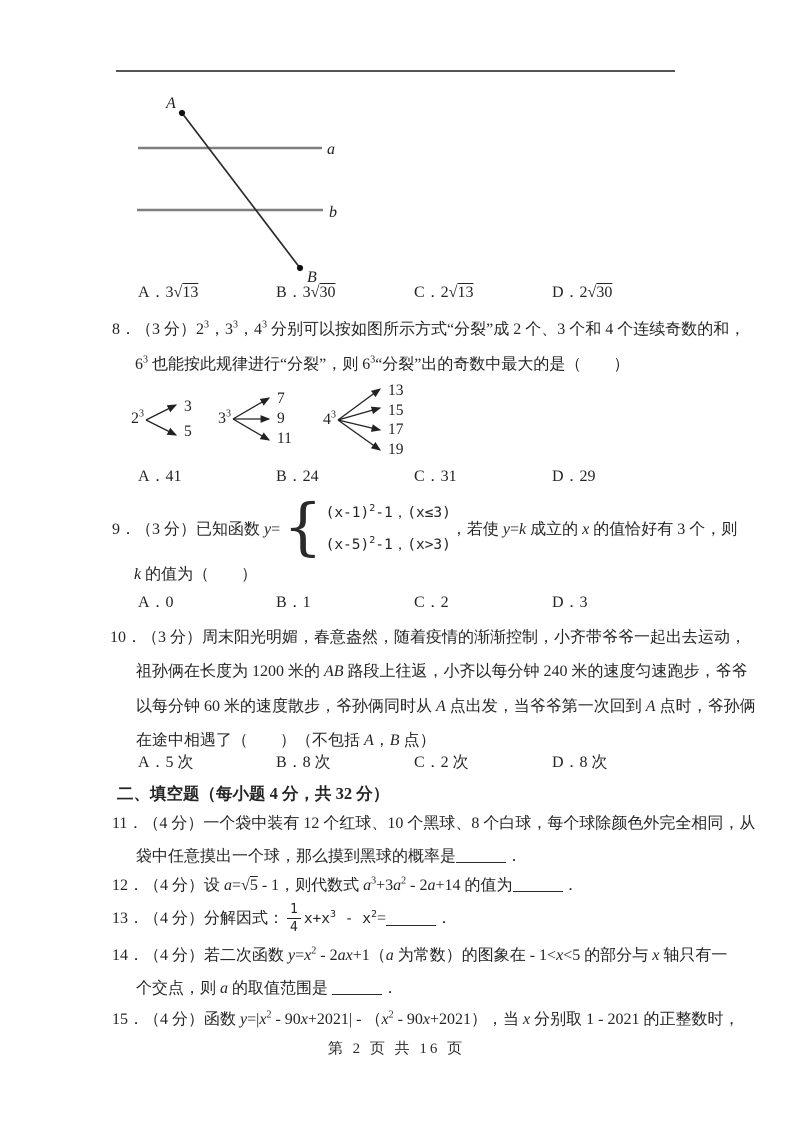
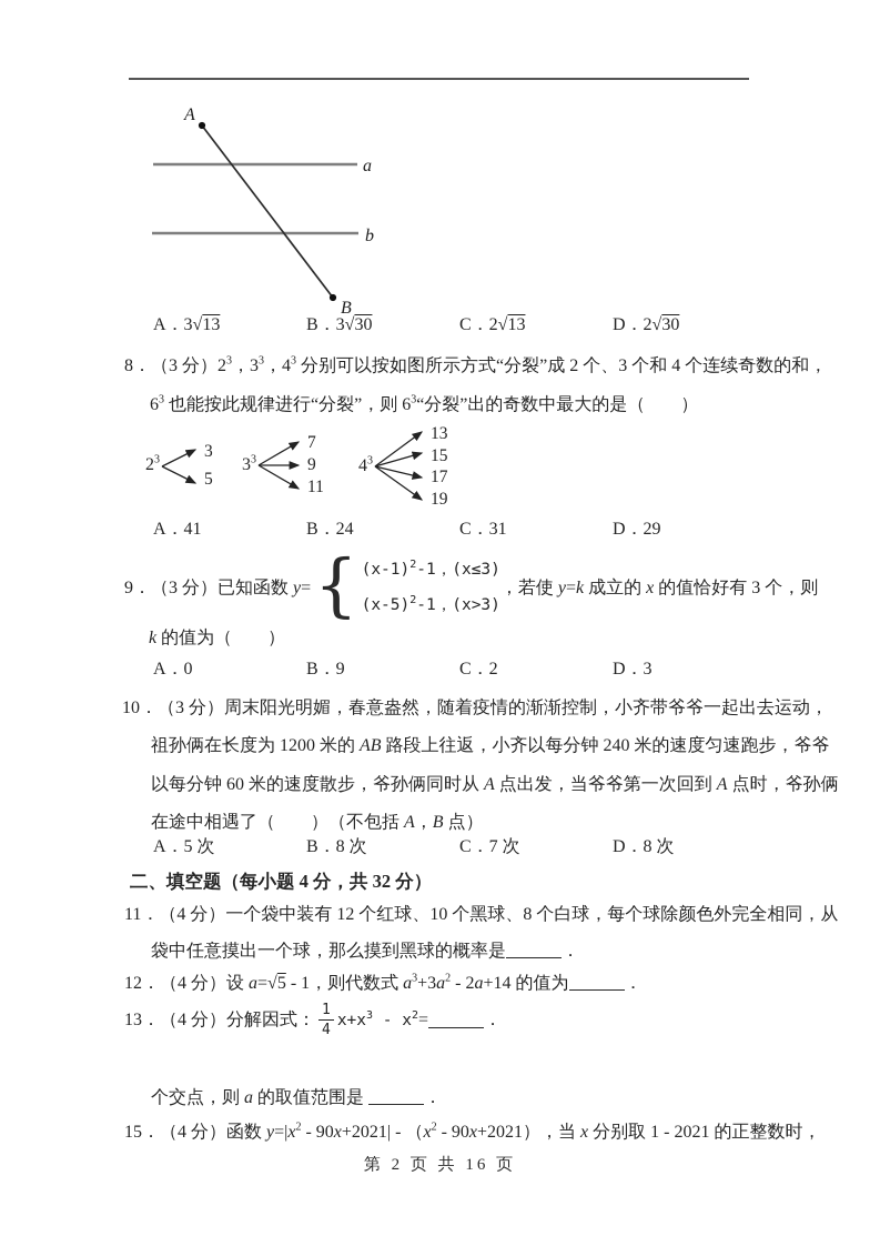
  A
  B
  a
  b
  A．3√13
  B．3√30
  C．2√13
  D．2√30
  8．（3 分）23，33，43 分别可以按如图所示方式“分裂”成 2 个、3 个和 4 个连续奇数的和，
  63 也能按此规律进行“分裂”，则 63“分裂”出的奇数中最大的是（ ）
  23
  3
  5
  33
  7
  9
  11
  43
  13
  15
  17
  19
  A．41
  B．24
  C．31
  D．29
  9．（3 分）已知函数 y=
  {
  (x-1)2-1，(x≤3)
  (x-5)2-1，(x>3)
  ，若使 y=k 成立的 x 的值恰好有 3 个，则
  k 的值为（ ）
  A．0
- B．1
+ B．9
  C．2
  D．3
  10．（3 分）周末阳光明媚，春意盎然，随着疫情的渐渐控制，小齐带爷爷一起出去运动，
  祖孙俩在长度为 1200 米的 AB 路段上往返，小齐以每分钟 240 米的速度匀速跑步，爷爷
  以每分钟 60 米的速度散步，爷孙俩同时从 A 点出发，当爷爷第一次回到 A 点时，爷孙俩
  在途中相遇了（ ）（不包括 A，B 点）
  A．5 次
  B．8 次
- C．2 次
+ C．7 次
  D．8 次
  二、填空题（每小题 4 分，共 32 分）
  11．（4 分）一个袋中装有 12 个红球、10 个黑球、8 个白球，每个球除颜色外完全相同，从
  袋中任意摸出一个球，那么摸到黑球的概率是 ．
  12．（4 分）设 a=√5 - 1，则代数式 a3+3a2 - 2a+14 的值为 ．
  13．（4 分）分解因式：
  1
  4
  x+x3 - x2
  = ．
- 14．（4 分）若二次函数 y=x2 - 2ax+1（a 为常数）的图象在 - 1<x<5 的部分与 x 轴只有一
  个交点，则 a 的取值范围是 ．
  15．（4 分）函数 y=|x2 - 90x+2021| - （x2 - 90x+2021），当 x 分别取 1 - 2021 的正整数时，
  第 2 页 共 16 页
